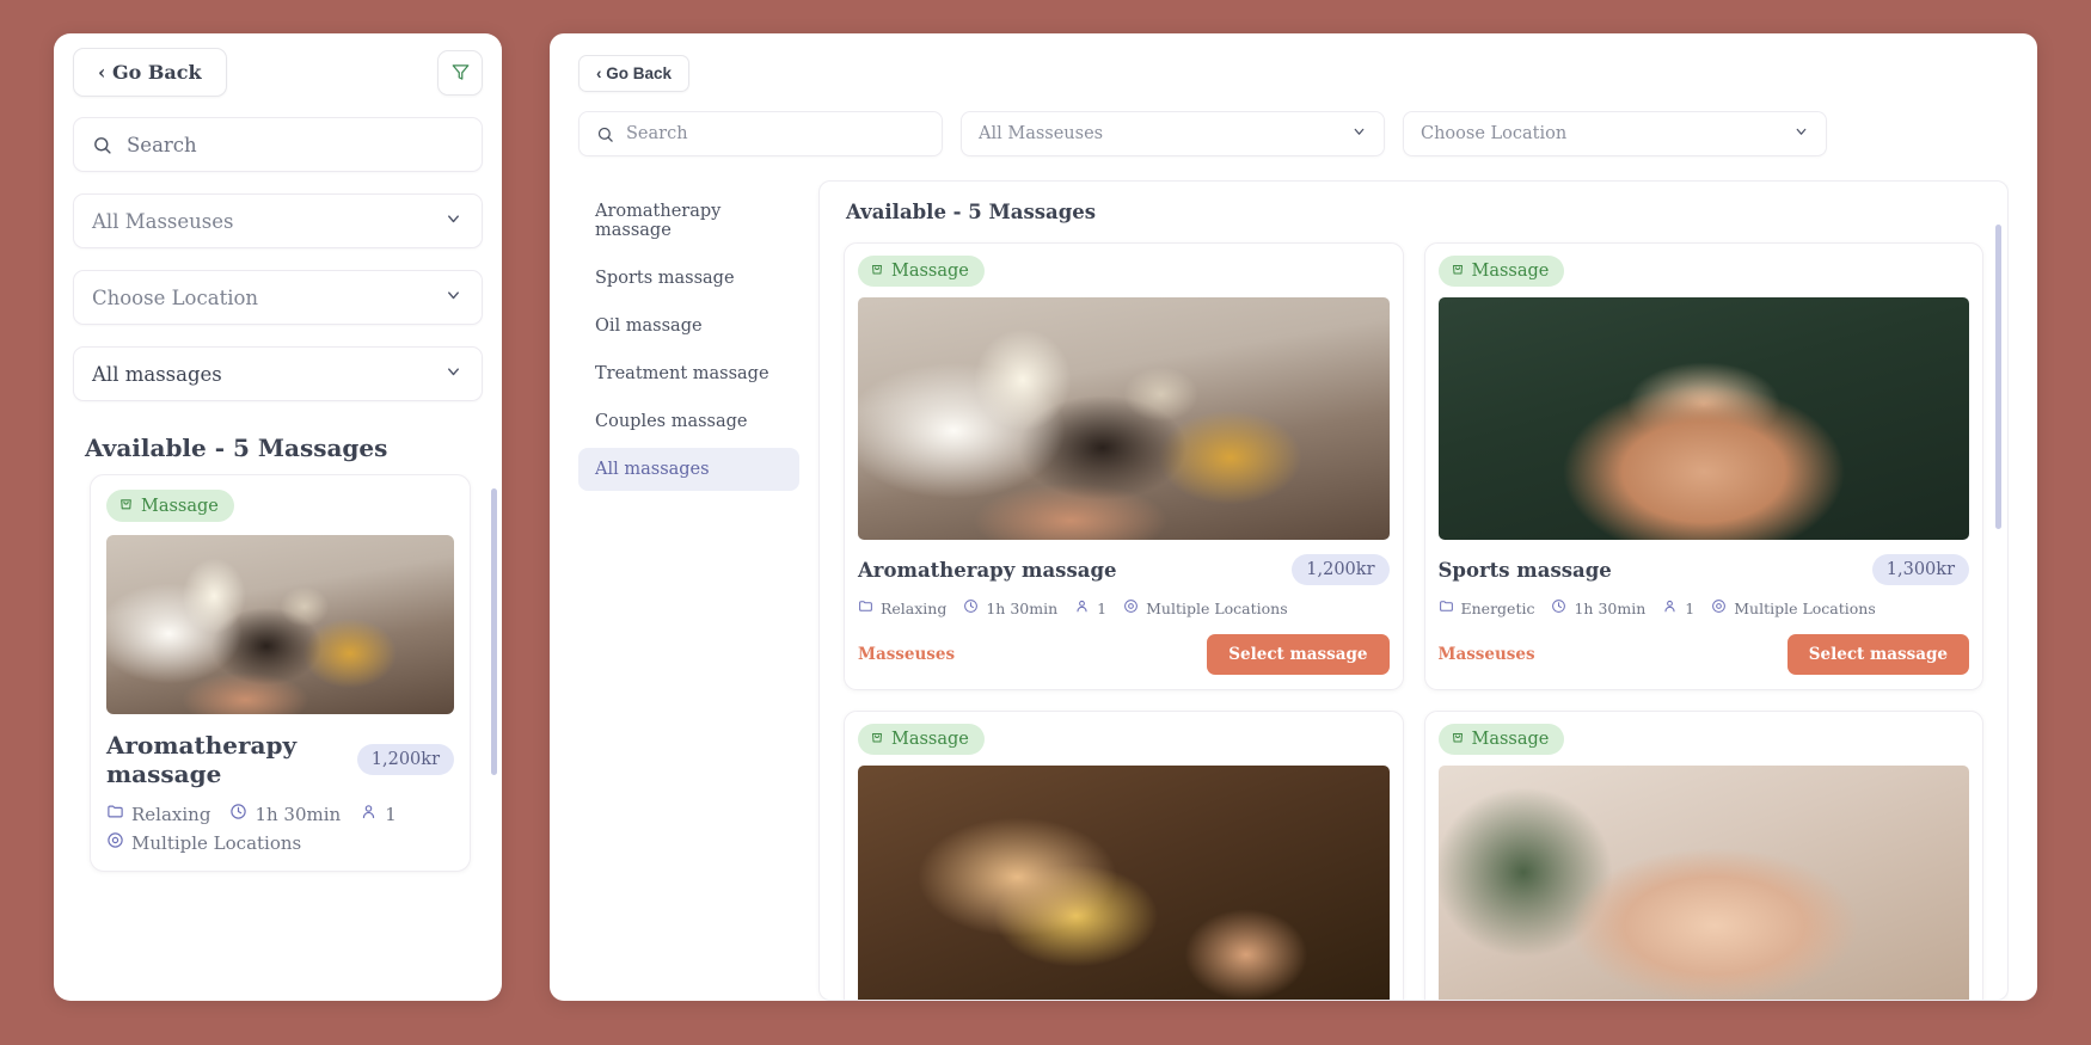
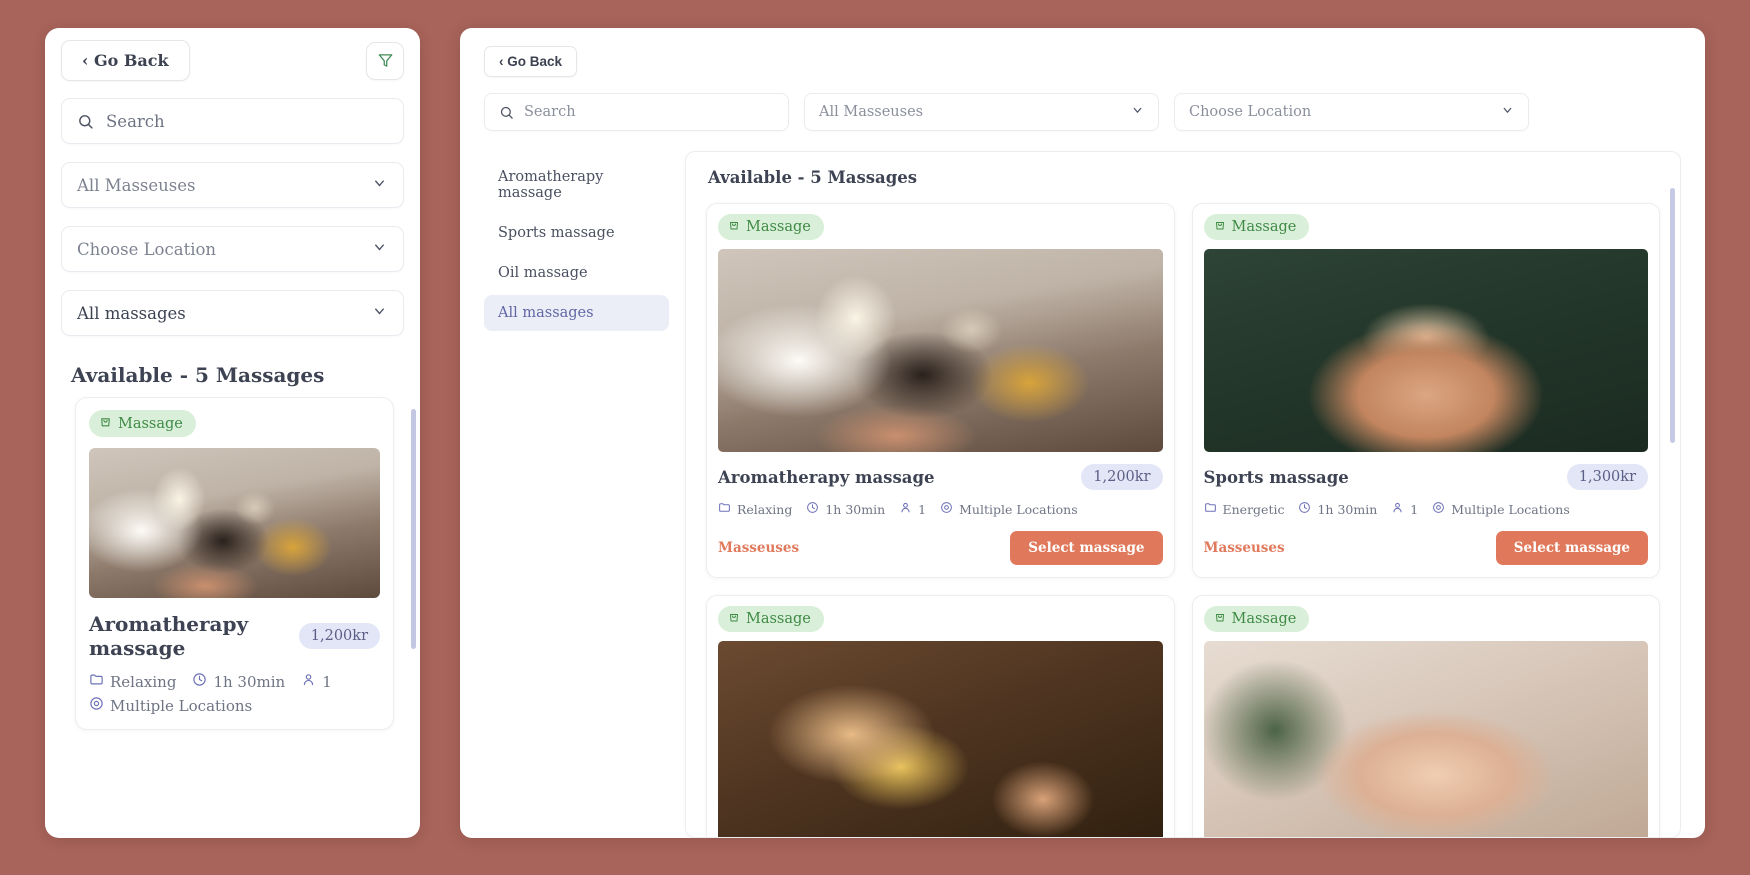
  ‹ Go Back
  Search
  All Masseuses
  Choose Location
  All massages
  Available - 5 Massages
  Massage
  Aromatherapy massage
  1,200kr
  Relaxing
  1h 30min
  1
  Multiple Locations
  ‹ Go Back
  Search
  All Masseuses
  Choose Location
  Aromatherapy massage
  Sports massage
  Oil massage
- Treatment massage
- Couples massage
  All massages
  Available - 5 Massages
  Massage
  Aromatherapy massage
  1,200kr
  Relaxing
  1h 30min
  1
  Multiple Locations
  Masseuses
  Select massage
  Massage
  Sports massage
  1,300kr
  Energetic
  1h 30min
  1
  Multiple Locations
  Masseuses
  Select massage
  Massage
  Massage
